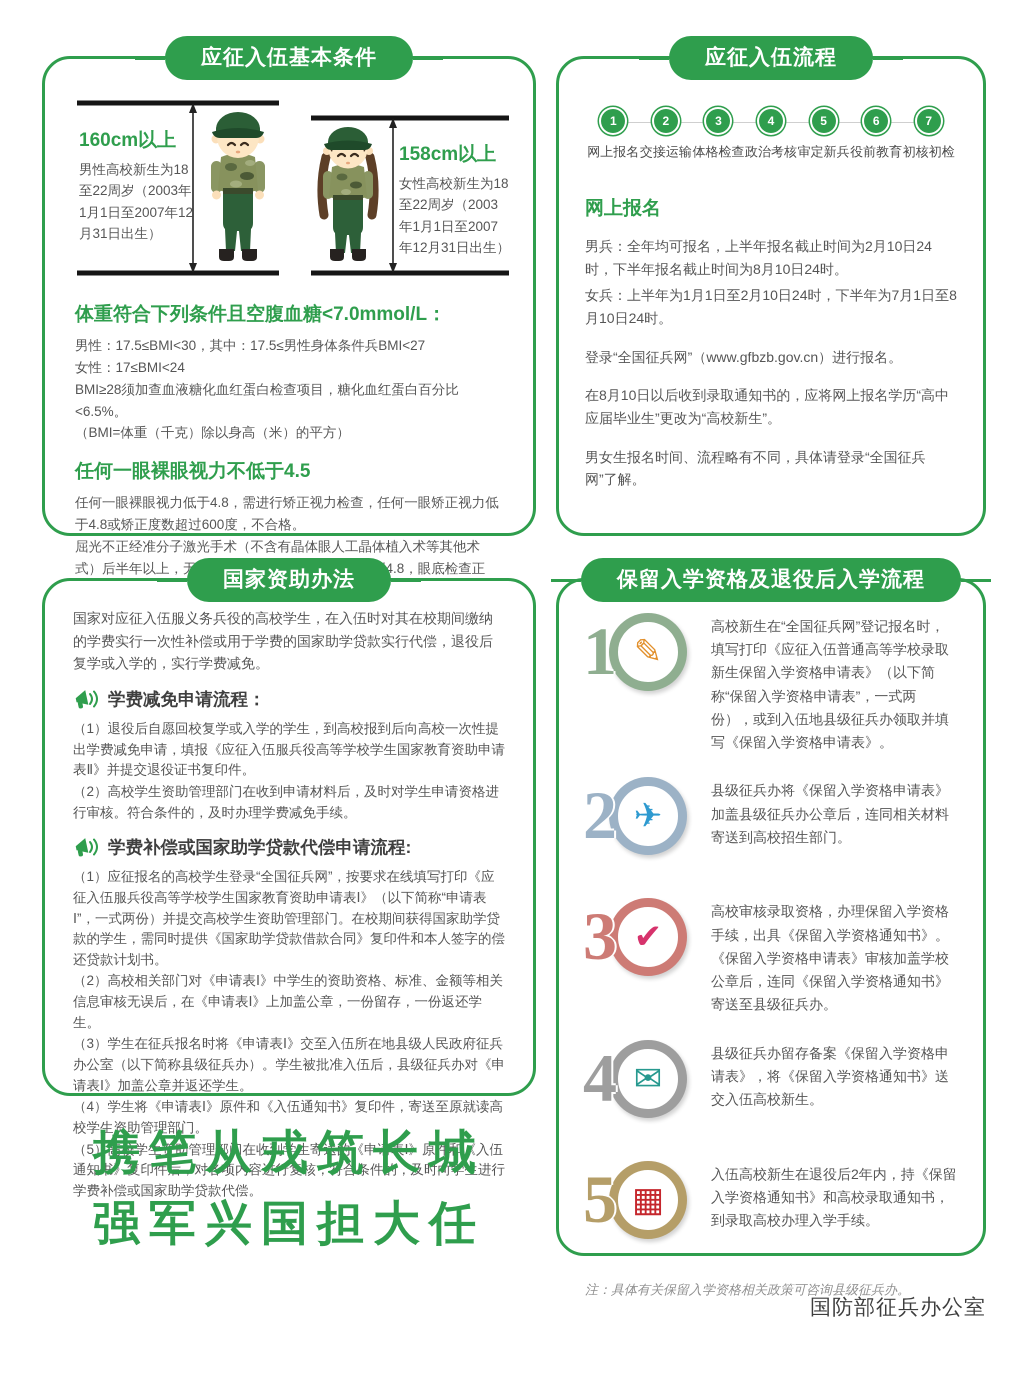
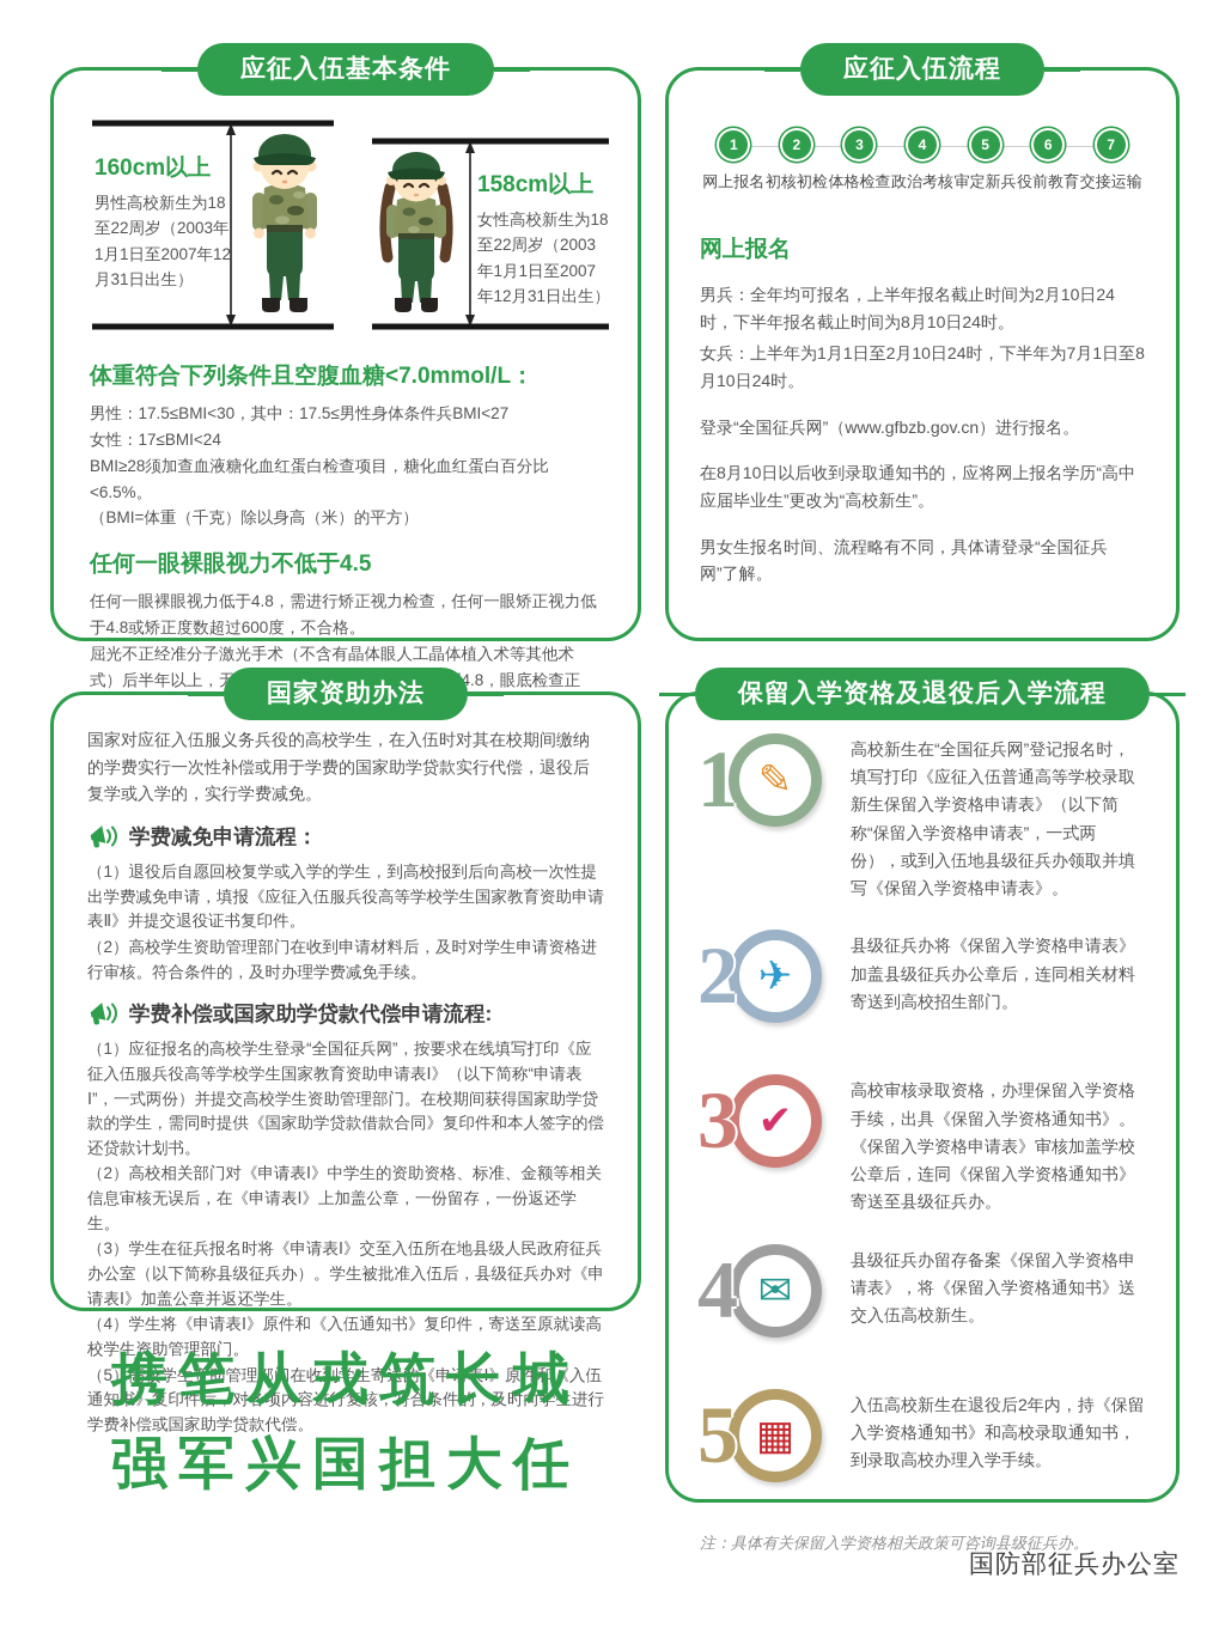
  应征入伍基本条件
  160cm以上
  男性高校新生为18至22周岁（2003年1月1日至2007年12月31日出生）
  158cm以上
  女性高校新生为18至22周岁（2003年1月1日至2007年12月31日出生）
  体重符合下列条件且空腹血糖<7.0mmol/L：
  男性：17.5≤BMI<30，其中：17.5≤男性身体条件兵BMI<27
  女性：17≤BMI<24
  BMI≥28须加查血液糖化血红蛋白检查项目，糖化血红蛋白百分比<6.5%。
  （BMI=体重（千克）除以身高（米）的平方）
  任何一眼裸眼视力不低于4.5
  任何一眼裸眼视力低于4.8，需进行矫正视力检查，任何一眼矫正视力低于4.8或矫正度数超过600度，不合格。
  应征入伍流程
  1
  网上报名
  2
- 交接运输
+ 初核初检
  3
  体格检查
  4
  政治考核
  5
  审定新兵
  6
  役前教育
  7
- 初核初检
+ 交接运输
  网上报名
  男兵：全年均可报名，上半年报名截止时间为2月10日24时，下半年报名截止时间为8月10日24时。
  女兵：上半年为1月1日至2月10日24时，下半年为7月1日至8月10日24时。
  登录“全国征兵网”（www.gfbzb.gov.cn）进行报名。
  在8月10日以后收到录取通知书的，应将网上报名学历“高中应届毕业生”更改为“高校新生”。
  男女生报名时间、流程略有不同，具体请登录“全国征兵网”了解。
  国家资助办法
  国家对应征入伍服义务兵役的高校学生，在入伍时对其在校期间缴纳的学费实行一次性补偿或用于学费的国家助学贷款实行代偿，退役后复学或入学的，实行学费减免。
  学费减免申请流程：
  （1）退役后自愿回校复学或入学的学生，到高校报到后向高校一次性提出学费减免申请，填报《应征入伍服兵役高等学校学生国家教育资助申请表Ⅱ》并提交退役证书复印件。
  （2）高校学生资助管理部门在收到申请材料后，及时对学生申请资格进行审核。符合条件的，及时办理学费减免手续。
  学费补偿或国家助学贷款代偿申请流程:
  （1）应征报名的高校学生登录“全国征兵网”，按要求在线填写打印《应征入伍服兵役高等学校学生国家教育资助申请表Ⅰ》（以下简称“申请表Ⅰ”，一式两份）并提交高校学生资助管理部门。在校期间获得国家助学贷款的学生，需同时提供《国家助学贷款借款合同》复印件和本人签字的偿还贷款计划书。
  （2）高校相关部门对《申请表Ⅰ》中学生的资助资格、标准、金额等相关信息审核无误后，在《申请表Ⅰ》上加盖公章，一份留存，一份返还学生。
  （3）学生在征兵报名时将《申请表Ⅰ》交至入伍所在地县级人民政府征兵办公室（以下简称县级征兵办）。学生被批准入伍后，县级征兵办对《申请表Ⅰ》加盖公章并返还学生。
  （4）学生将《申请表Ⅰ》原件和《入伍通知书》复印件，寄送至原就读高校学生资助管理部门。
  （5）高校学生资助管理部门在收到学生寄送的《申请表Ⅰ》原件和《入伍通知书》复印件后，对各项内容进行复核，符合条件的，及时向学生进行学费补偿或国家助学贷款代偿。
  携笔从戎筑长城
  强军兴国担大任
  保留入学资格及退役后入学流程
  1
  ✎
  高校新生在“全国征兵网”登记报名时，填写打印《应征入伍普通高等学校录取新生保留入学资格申请表》（以下简称“保留入学资格申请表”，一式两份），或到入伍地县级征兵办领取并填写《保留入学资格申请表》。
  2
  ✈
  县级征兵办将《保留入学资格申请表》加盖县级征兵办公章后，连同相关材料寄送到高校招生部门。
  3
  ✔
  高校审核录取资格，办理保留入学资格手续，出具《保留入学资格通知书》。《保留入学资格申请表》审核加盖学校公章后，连同《保留入学资格通知书》寄送至县级征兵办。
  4
  ✉
  县级征兵办留存备案《保留入学资格申请表》，将《保留入学资格通知书》送交入伍高校新生。
  5
  ▦
  入伍高校新生在退役后2年内，持《保留入学资格通知书》和高校录取通知书，到录取高校办理入学手续。
  注：具体有关保留入学资格相关政策可咨询县级征兵办。
  国防部征兵办公室
